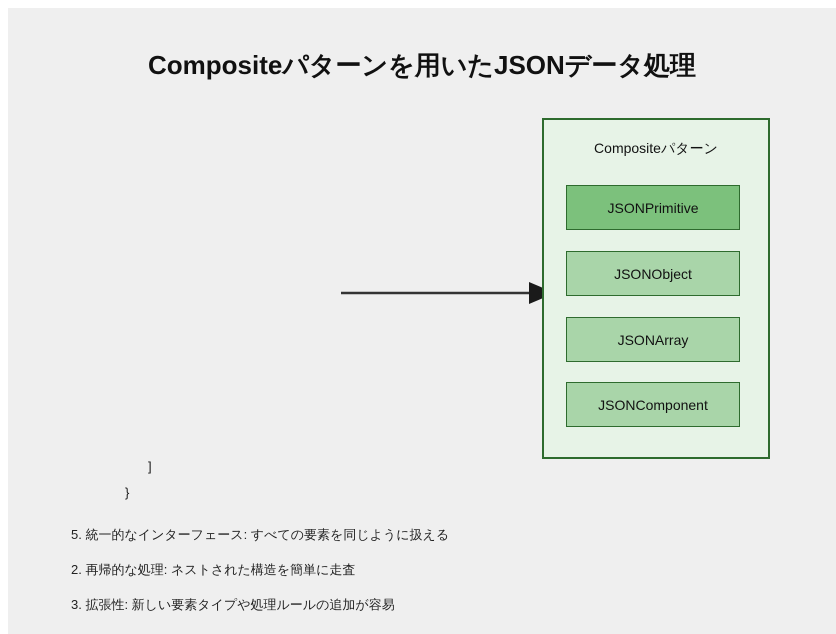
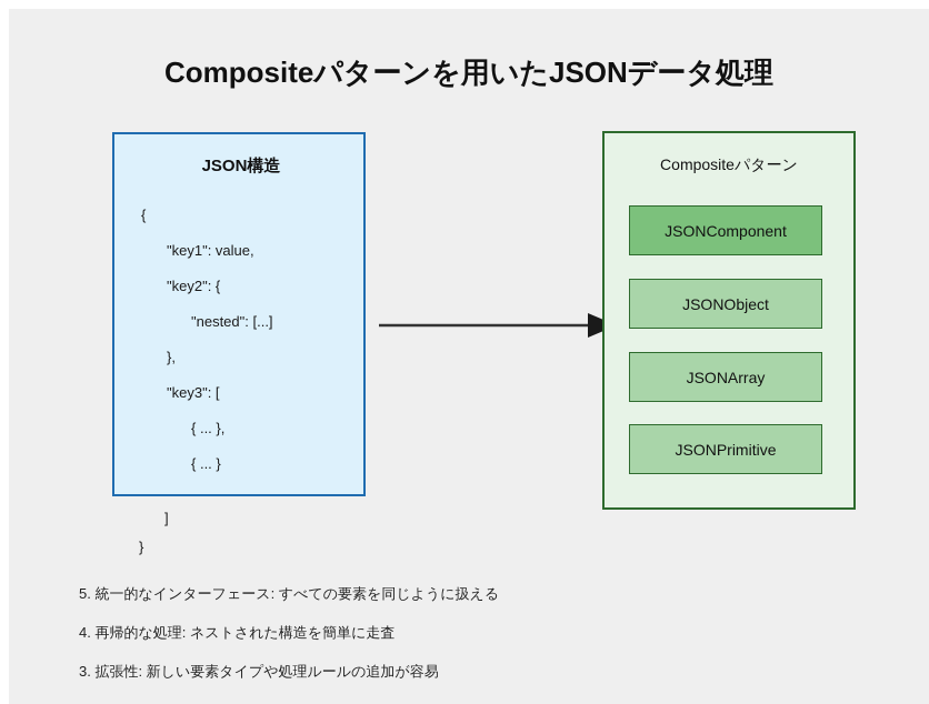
  Compositeパターンを用いたJSONデータ処理
+ JSON構造
+ {
+ "key1": value,
+ "key2": {
+ "nested": [...]
+ },
+ "key3": [
+ { ... },
+ { ... }
  ]
  }
  Compositeパターン
- JSONPrimitive
+ JSONComponent
  JSONObject
  JSONArray
- JSONComponent
+ JSONPrimitive
  5. 統一的なインターフェース: すべての要素を同じように扱える
- 2. 再帰的な処理: ネストされた構造を簡単に走査
+ 4. 再帰的な処理: ネストされた構造を簡単に走査
  3. 拡張性: 新しい要素タイプや処理ルールの追加が容易
